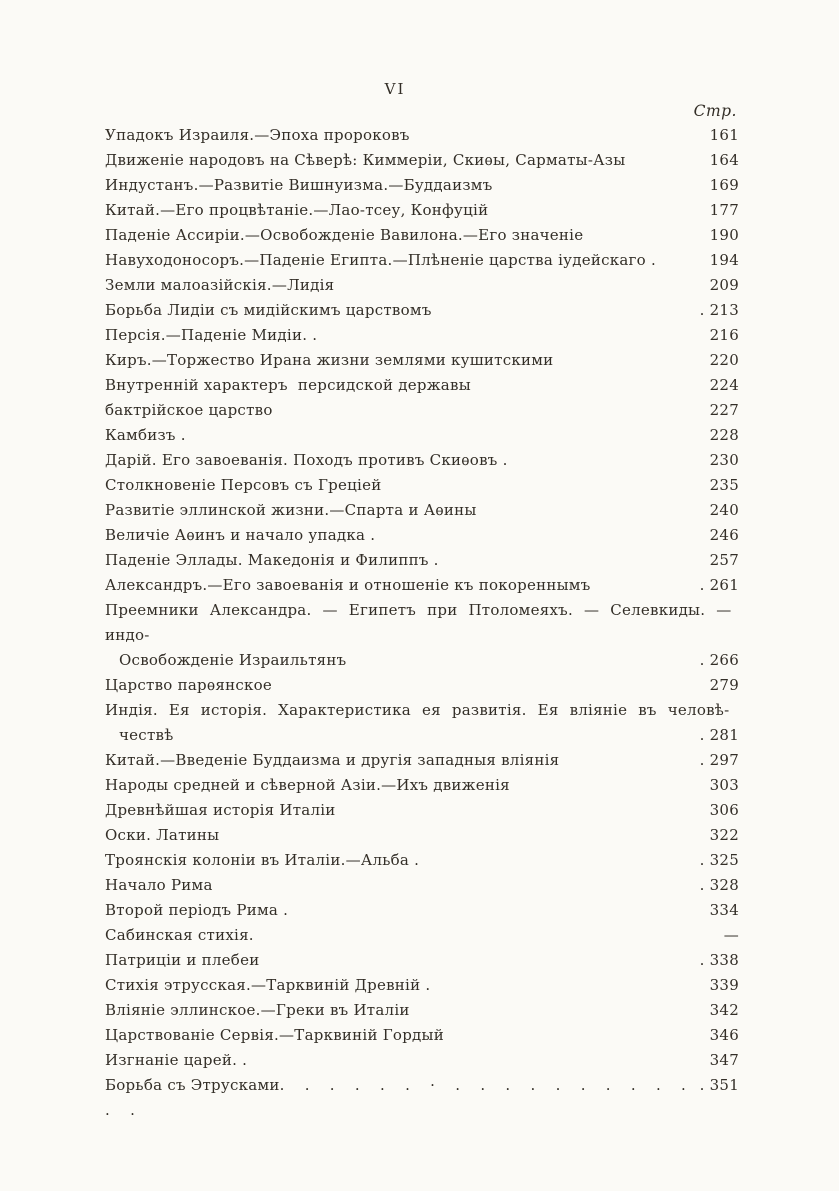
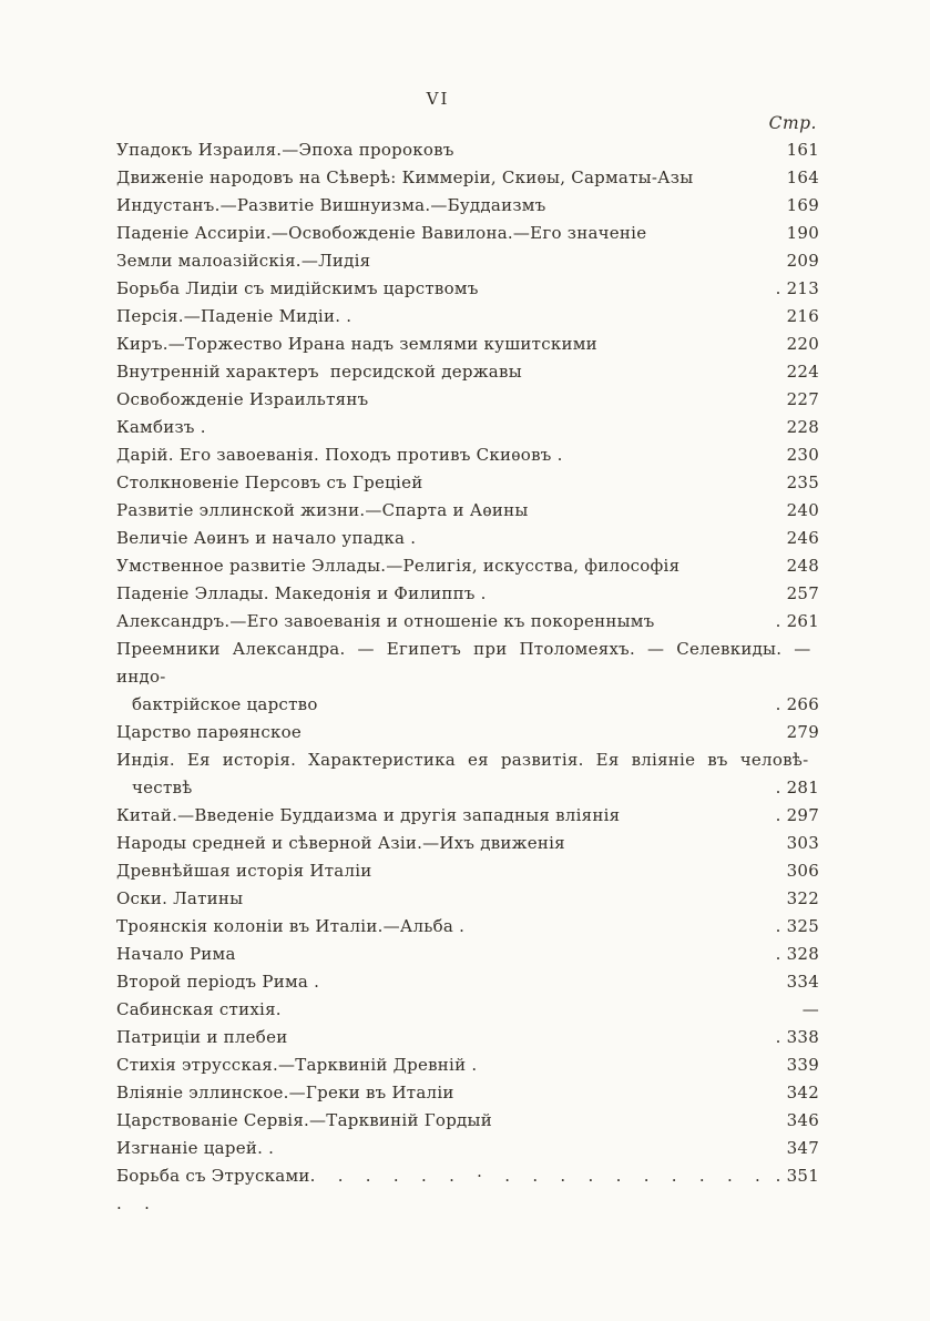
  VI
  Стр.
  Упадокъ Израиля.—Эпоха пророковъ
  161
  Движеніе народовъ на Сѣверѣ: Киммеріи, Скиѳы, Сарматы-Азы
  164
  Индустанъ.—Развитіе Вишнуизма.—Буддаизмъ
  169
- Китай.—Его процвѣтаніе.—Лао-тсеу, Конфуцій
- 177
  Паденіе Ассиріи.—Освобожденіе Вавилона.—Его значеніе
  190
- Навуходоносоръ.—Паденіе Египта.—Плѣненіе царства іудейскаго .
- 194
  Земли малоазійскія.—Лидія
  209
  Борьба Лидіи съ мидійскимъ царствомъ
  . 213
  Персія.—Паденіе Мидіи. .
  216
- Киръ.—Торжество Ирана жизни землями кушитскими
+ Киръ.—Торжество Ирана надъ землями кушитскими
  220
  Внутренній характеръ персидской державы
  224
- бактрійское царство
+ Освобожденіе Израильтянъ
  227
  Камбизъ .
  228
  Дарій. Его завоеванія. Походъ противъ Скиѳовъ .
  230
  Столкновеніе Персовъ съ Греціей
  235
  Развитіе эллинской жизни.—Спарта и Аѳины
  240
  Величіе Аѳинъ и начало упадка .
  246
+ Умственное развитіе Эллады.—Религія, искусства, философія
+ 248
  Паденіе Эллады. Македонія и Филиппъ .
  257
  Александръ.—Его завоеванія и отношеніе къ покореннымъ
  . 261
  Преемники Александра. — Египетъ при Птоломеяхъ. — Селевкиды. — индо-
- Освобожденіе Израильтянъ
+ бактрійское царство
  . 266
  Царство парѳянское
  279
  Индія. Ея исторія. Характеристика ея развитія. Ея вліяніе въ человѣ-
  чествѣ
  . 281
  Китай.—Введеніе Буддаизма и другія западныя вліянія
  . 297
  Народы средней и сѣверной Азіи.—Ихъ движенія
  303
  Древнѣйшая исторія Италіи
  306
  Оски. Латины
  322
  Троянскія колоніи въ Италіи.—Альба .
  . 325
  Начало Рима
  . 328
  Второй періодъ Рима .
  334
  Сабинская стихія.
  —
  Патриціи и плебеи
  . 338
  Стихія этрусская.—Тарквиній Древній .
  339
  Вліяніе эллинское.—Греки въ Италіи
  342
  Царствованіе Сервія.—Тарквиній Гордый
  346
  Изгнаніе царей. .
  347
  Борьба съ Этрусками. . . . . . · . . . . . . . . . . . .
  . 351
